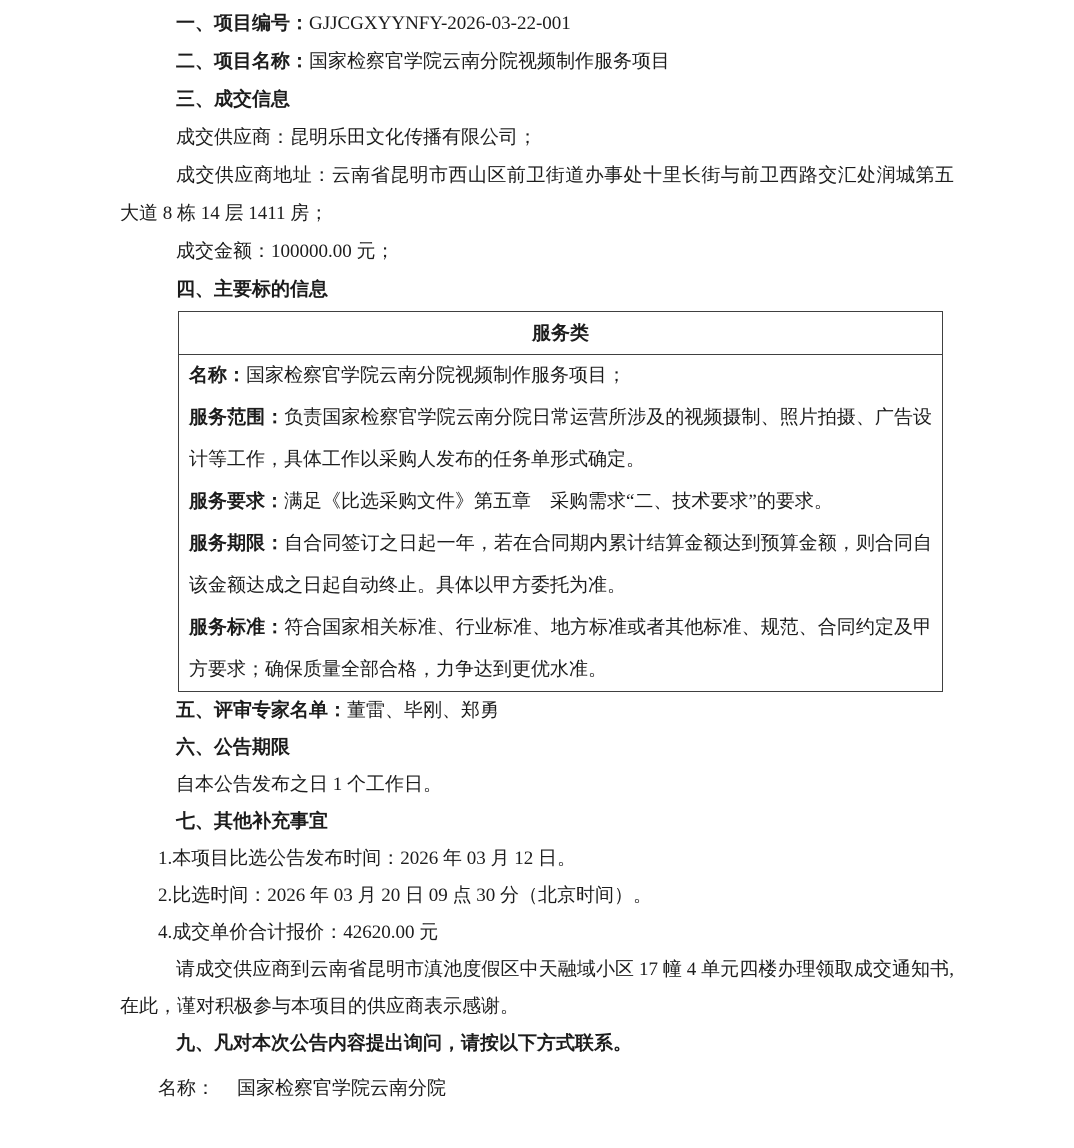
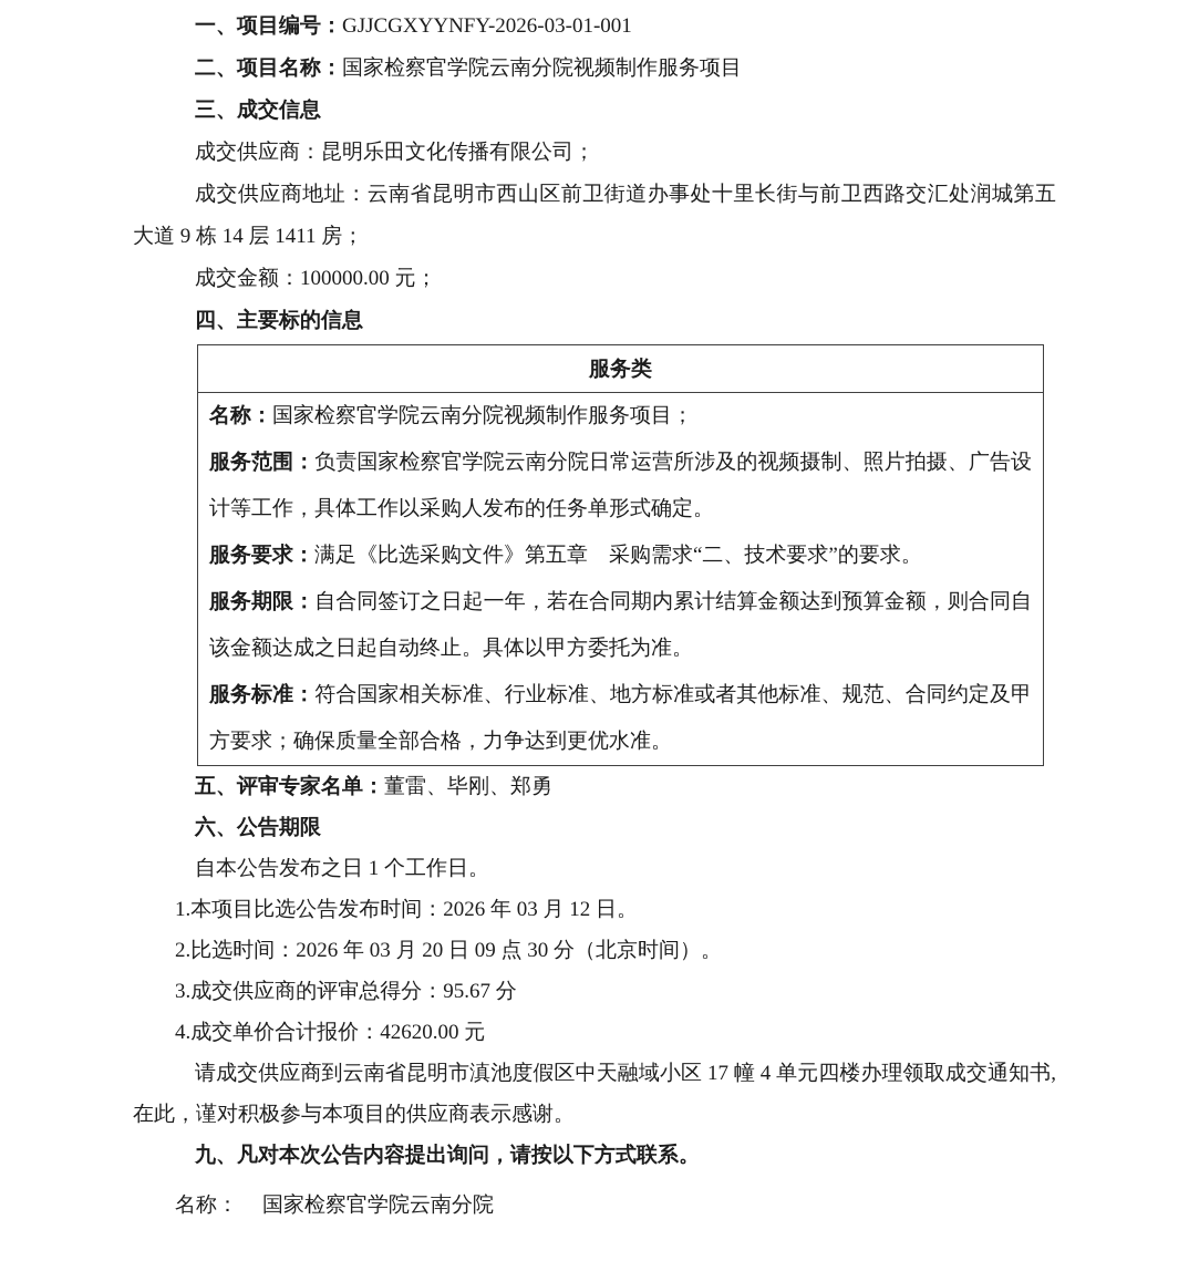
- 一、项目编号：GJJCGXYYNFY-2026-03-22-001
+ 一、项目编号：GJJCGXYYNFY-2026-03-01-001
  二、项目名称：国家检察官学院云南分院视频制作服务项目
  三、成交信息
  成交供应商：昆明乐田文化传播有限公司；
- 成交供应商地址：云南省昆明市西山区前卫街道办事处十里长街与前卫西路交汇处润城第五大道 8 栋 14 层 1411 房；
+ 成交供应商地址：云南省昆明市西山区前卫街道办事处十里长街与前卫西路交汇处润城第五大道 9 栋 14 层 1411 房；
  成交金额：100000.00 元；
  四、主要标的信息
  服务类
  名称：国家检察官学院云南分院视频制作服务项目； 服务范围：负责国家检察官学院云南分院日常运营所涉及的视频摄制、照片拍摄、广告设计等工作，具体工作以采购人发布的任务单形式确定。 服务要求：满足《比选采购文件》第五章 采购需求“二、技术要求”的要求。 服务期限：自合同签订之日起一年，若在合同期内累计结算金额达到预算金额，则合同自该金额达成之日起自动终止。具体以甲方委托为准。 服务标准：符合国家相关标准、行业标准、地方标准或者其他标准、规范、合同约定及甲方要求；确保质量全部合格，力争达到更优水准。
  五、评审专家名单：董雷、毕刚、郑勇
  六、公告期限
  自本公告发布之日 1 个工作日。
- 七、其他补充事宜
  1.本项目比选公告发布时间：2026 年 03 月 12 日。
  2.比选时间：2026 年 03 月 20 日 09 点 30 分（北京时间）。
+ 3.成交供应商的评审总得分：95.67 分
  4.成交单价合计报价：42620.00 元
  请成交供应商到云南省昆明市滇池度假区中天融域小区 17 幢 4 单元四楼办理领取成交通知书,在此，谨对积极参与本项目的供应商表示感谢。
  九、凡对本次公告内容提出询问，请按以下方式联系。
  名称： 国家检察官学院云南分院
